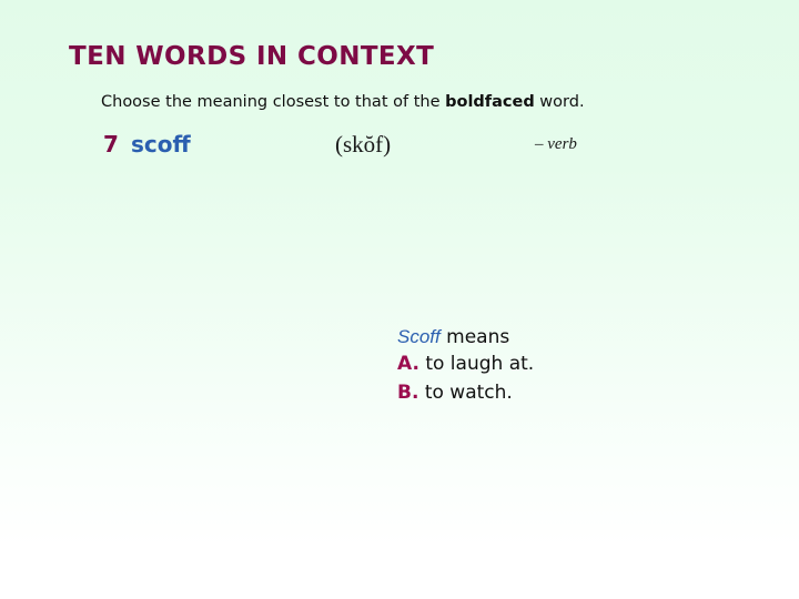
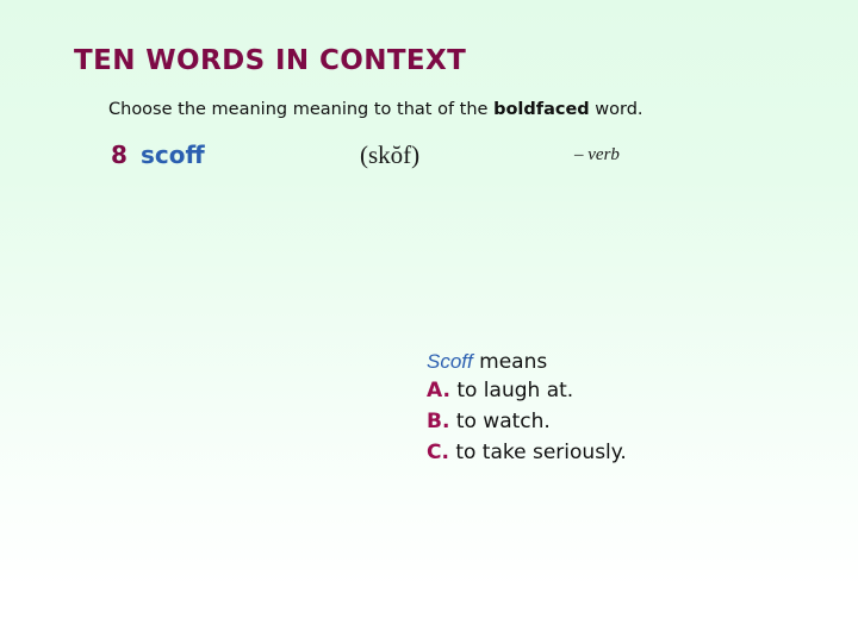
  TEN WORDS IN CONTEXT
- Choose the meaning closest to that of the boldfaced word.
+ Choose the meaning meaning to that of the boldfaced word.
- 7
+ 8
  scoff
  (skŏf)
  – verb
  Scoff means
  A. to laugh at.
  B. to watch.
+ C. to take seriously.
